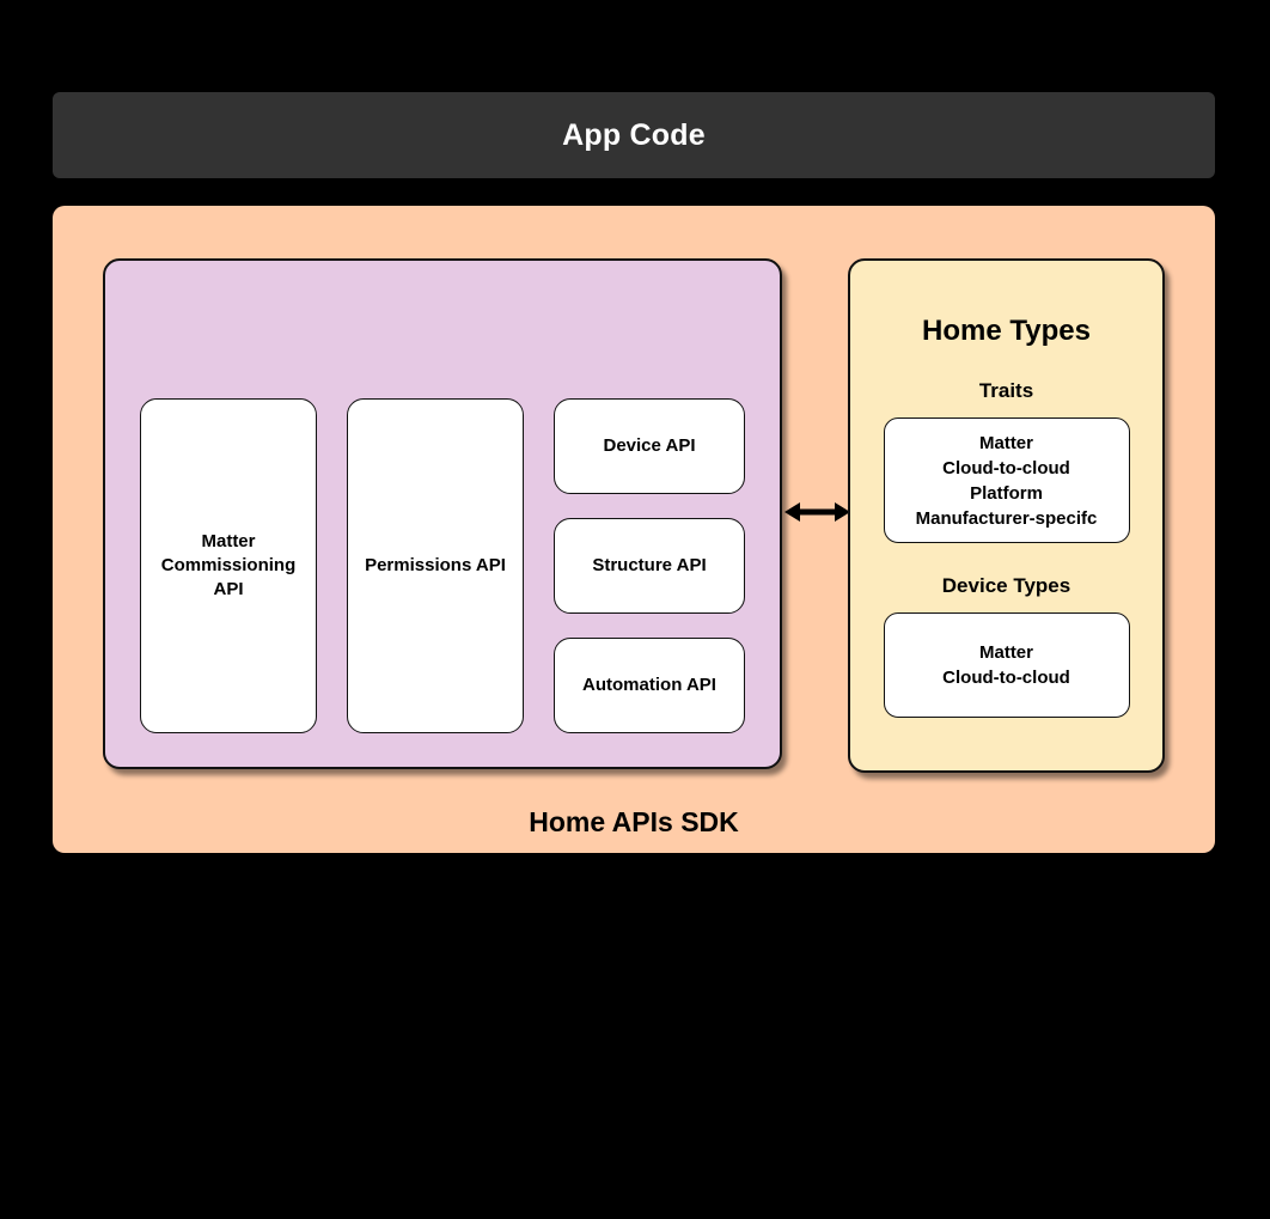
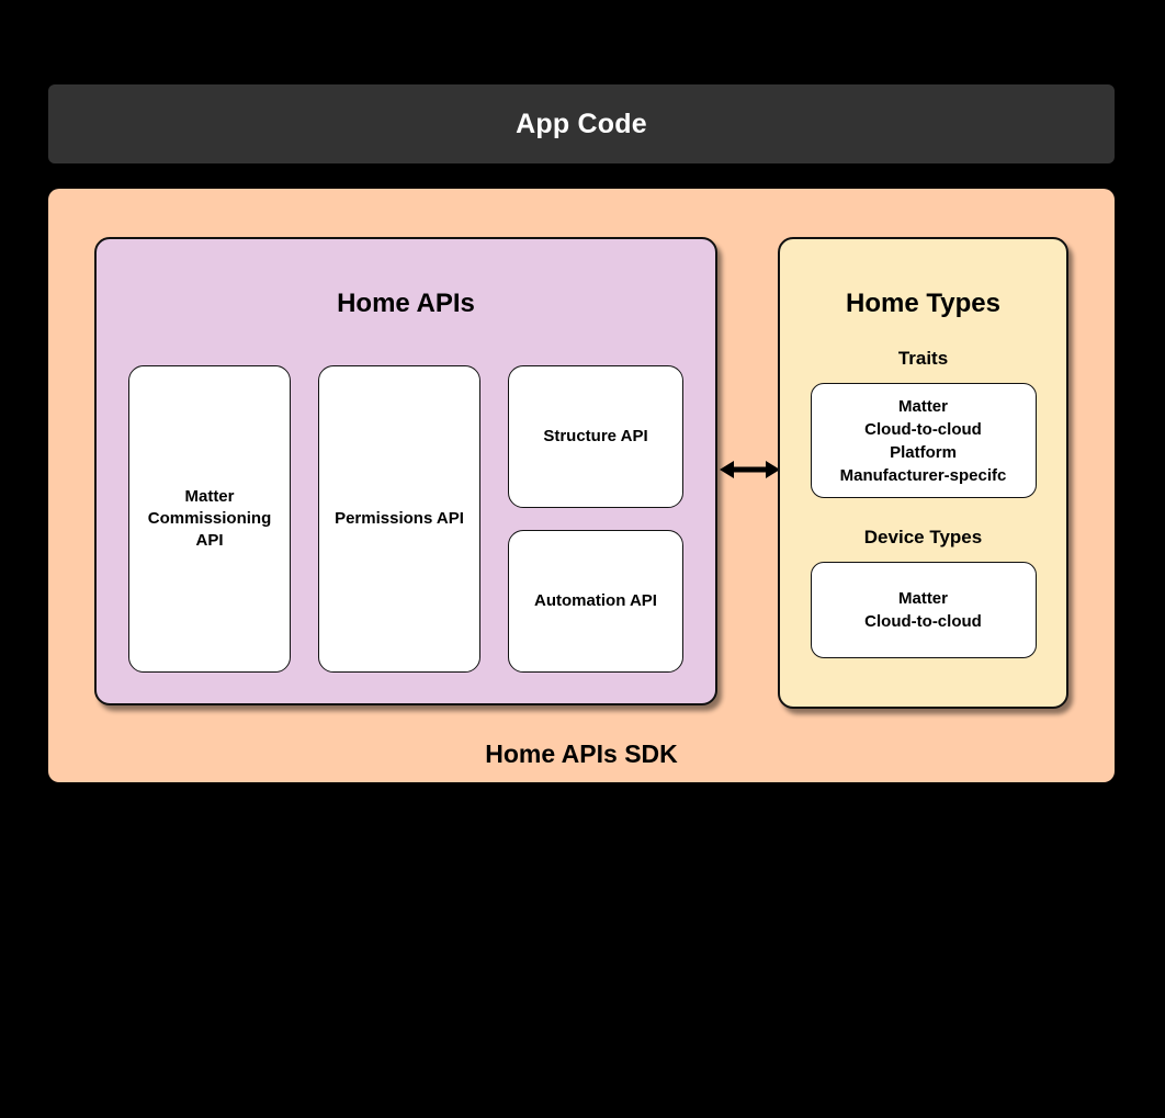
  App Code
+ Home APIs
  Matter
  Commissioning
  API
  Permissions API
- Device API
  Structure API
  Automation API
  Home Types
  Traits
  Matter
  Cloud-to-cloud
  Platform
  Manufacturer-specifc
  Device Types
  Matter
  Cloud-to-cloud
  Home APIs SDK
